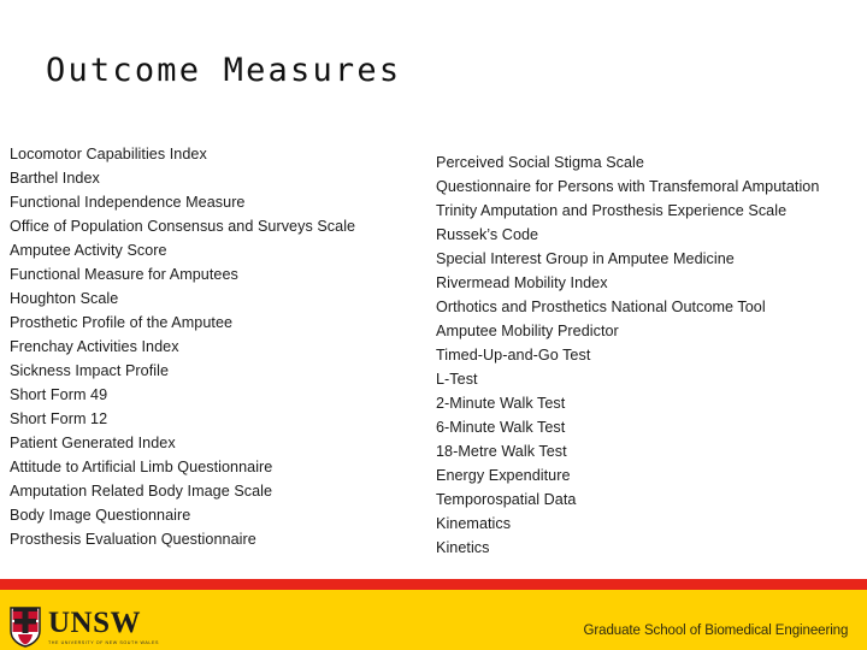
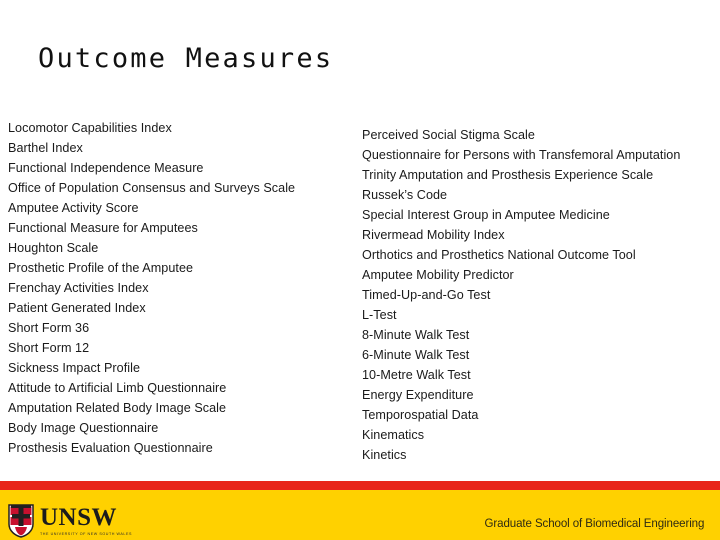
  Outcome Measures
  Locomotor Capabilities Index
  Barthel Index
  Functional Independence Measure
  Office of Population Consensus and Surveys Scale
  Amputee Activity Score
  Functional Measure for Amputees
  Houghton Scale
  Prosthetic Profile of the Amputee
  Frenchay Activities Index
- Sickness Impact Profile
+ Patient Generated Index
- Short Form 49
+ Short Form 36
  Short Form 12
- Patient Generated Index
+ Sickness Impact Profile
  Attitude to Artificial Limb Questionnaire
  Amputation Related Body Image Scale
  Body Image Questionnaire
  Prosthesis Evaluation Questionnaire
  Perceived Social Stigma Scale
  Questionnaire for Persons with Transfemoral Amputation
  Trinity Amputation and Prosthesis Experience Scale
  Russek’s Code
  Special Interest Group in Amputee Medicine
  Rivermead Mobility Index
  Orthotics and Prosthetics National Outcome Tool
  Amputee Mobility Predictor
  Timed-Up-and-Go Test
  L-Test
- 2-Minute Walk Test
+ 8-Minute Walk Test
  6-Minute Walk Test
- 18-Metre Walk Test
+ 10-Metre Walk Test
  Energy Expenditure
  Temporospatial Data
  Kinematics
  Kinetics
  UNSW
  Graduate School of Biomedical Engineering
